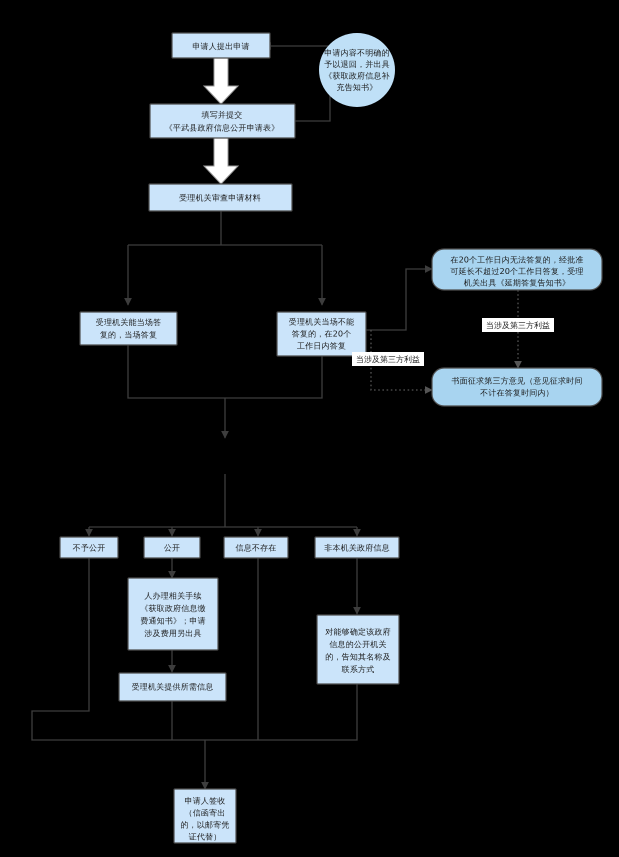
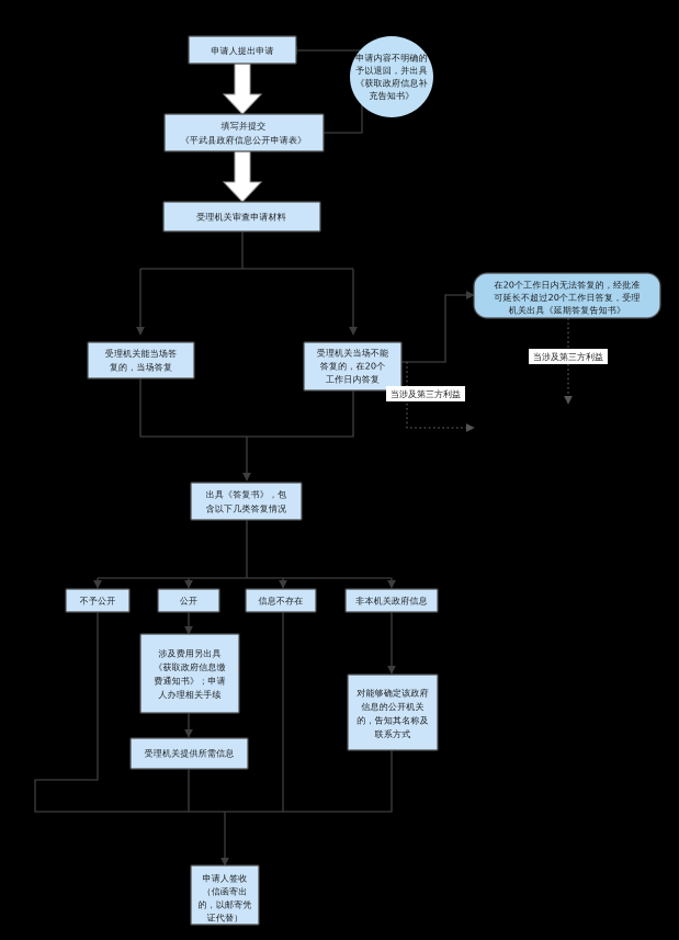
  申请人提出申请
  申请内容不明确的
  予以退回，并出具
  《获取政府信息补
  充告知书》
  填写并提交
  《平武县政府信息公开申请表》
  受理机关审查申请材料
  受理机关能当场答
  复的，当场答复
  受理机关当场不能
  答复的，在20个
  工作日内答复
  在20个工作日内无法答复的，经批准
  可延长不超过20个工作日答复，受理
  机关出具《延期答复告知书》
- 书面征求第三方意见（意见征求时间
- 不计在答复时间内）
  当涉及第三方利益
  当涉及第三方利益
+ 出具《答复书》，包
+ 含以下几类答复情况
  不予公开
  公开
  信息不存在
  非本机关政府信息
- 人办理相关手续
+ 涉及费用另出具
  《获取政府信息缴
  费通知书》；申请
- 涉及费用另出具
+ 人办理相关手续
  受理机关提供所需信息
  对能够确定该政府
  信息的公开机关
  的，告知其名称及
  联系方式
  申请人签收
  （信函寄出
  的，以邮寄凭
  证代替）
